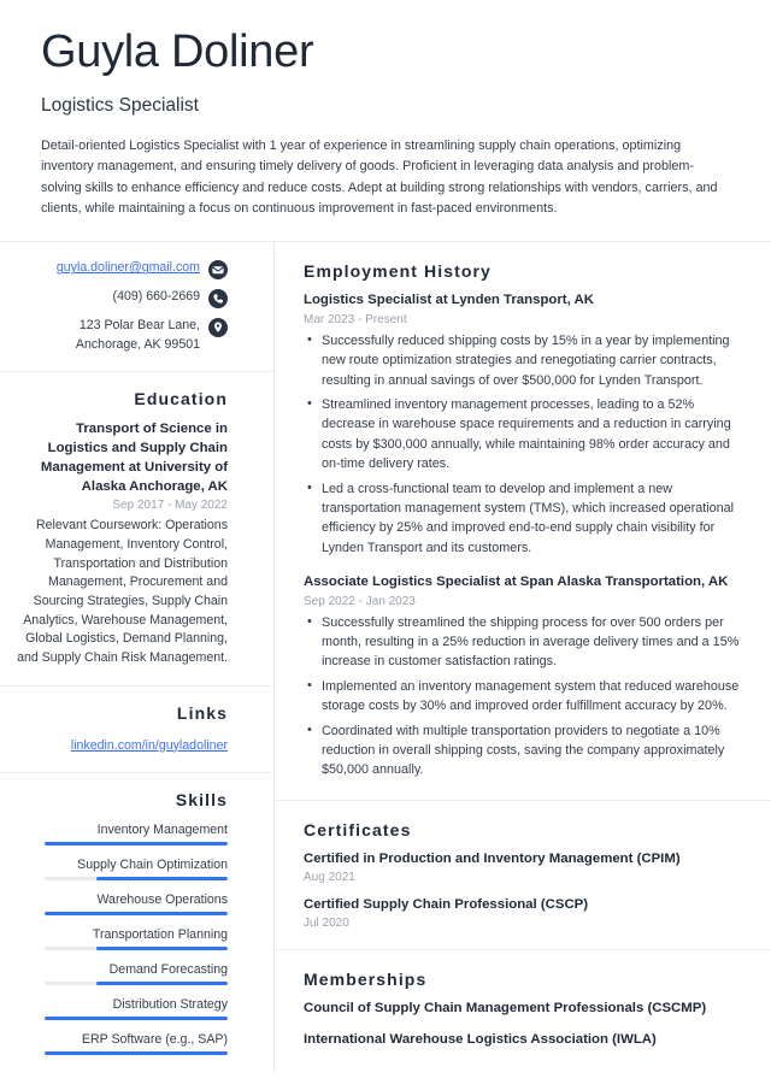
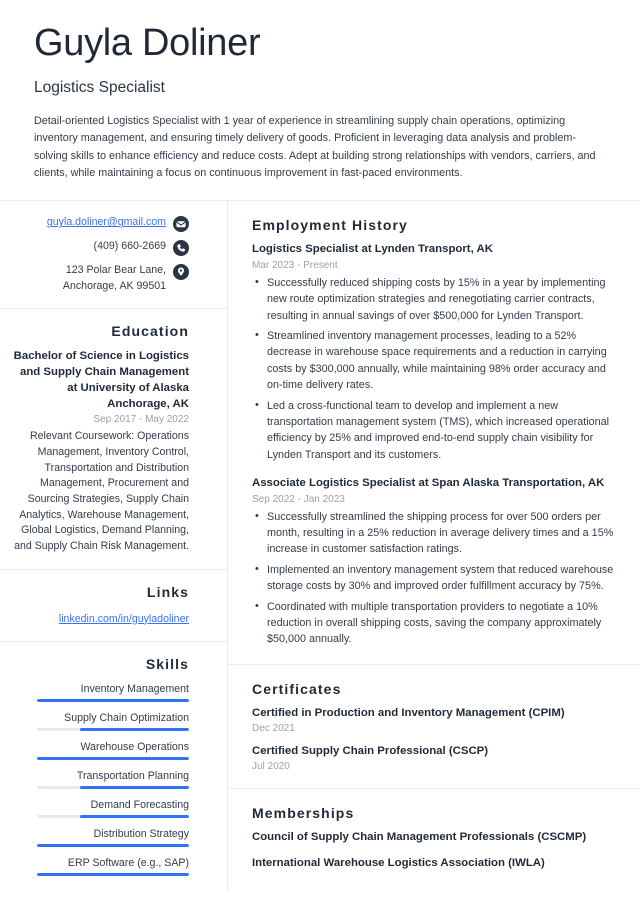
  Guyla Doliner
  Logistics Specialist
  Detail-oriented Logistics Specialist with 1 year of experience in streamlining supply chain operations, optimizing inventory management, and ensuring timely delivery of goods. Proficient in leveraging data analysis and problem-solving skills to enhance efficiency and reduce costs. Adept at building strong relationships with vendors, carriers, and clients, while maintaining a focus on continuous improvement in fast-paced environments.
  guyla.doliner@gmail.com
  (409) 660-2669
  123 Polar Bear Lane, Anchorage, AK 99501
  Education
- Transport of Science in Logistics and Supply Chain Management at University of Alaska Anchorage, AK
+ Bachelor of Science in Logistics and Supply Chain Management at University of Alaska Anchorage, AK
  Sep 2017 - May 2022
  Relevant Coursework: Operations Management, Inventory Control, Transportation and Distribution Management, Procurement and Sourcing Strategies, Supply Chain Analytics, Warehouse Management, Global Logistics, Demand Planning, and Supply Chain Risk Management.
  Links
  linkedin.com/in/guyladoliner
  Skills
  Inventory Management
  Supply Chain Optimization
  Warehouse Operations
  Transportation Planning
  Demand Forecasting
  Distribution Strategy
  ERP Software (e.g., SAP)
  Employment History
  Logistics Specialist at Lynden Transport, AK
  Mar 2023 - Present
  Successfully reduced shipping costs by 15% in a year by implementing new route optimization strategies and renegotiating carrier contracts, resulting in annual savings of over $500,000 for Lynden Transport.
  Streamlined inventory management processes, leading to a 52% decrease in warehouse space requirements and a reduction in carrying costs by $300,000 annually, while maintaining 98% order accuracy and on-time delivery rates.
  Led a cross-functional team to develop and implement a new transportation management system (TMS), which increased operational efficiency by 25% and improved end-to-end supply chain visibility for Lynden Transport and its customers.
  Associate Logistics Specialist at Span Alaska Transportation, AK
  Sep 2022 - Jan 2023
  Successfully streamlined the shipping process for over 500 orders per month, resulting in a 25% reduction in average delivery times and a 15% increase in customer satisfaction ratings.
- Implemented an inventory management system that reduced warehouse storage costs by 30% and improved order fulfillment accuracy by 20%.
+ Implemented an inventory management system that reduced warehouse storage costs by 30% and improved order fulfillment accuracy by 75%.
  Coordinated with multiple transportation providers to negotiate a 10% reduction in overall shipping costs, saving the company approximately $50,000 annually.
  Certificates
  Certified in Production and Inventory Management (CPIM)
- Aug 2021
+ Dec 2021
  Certified Supply Chain Professional (CSCP)
  Jul 2020
  Memberships
  Council of Supply Chain Management Professionals (CSCMP)
  International Warehouse Logistics Association (IWLA)
